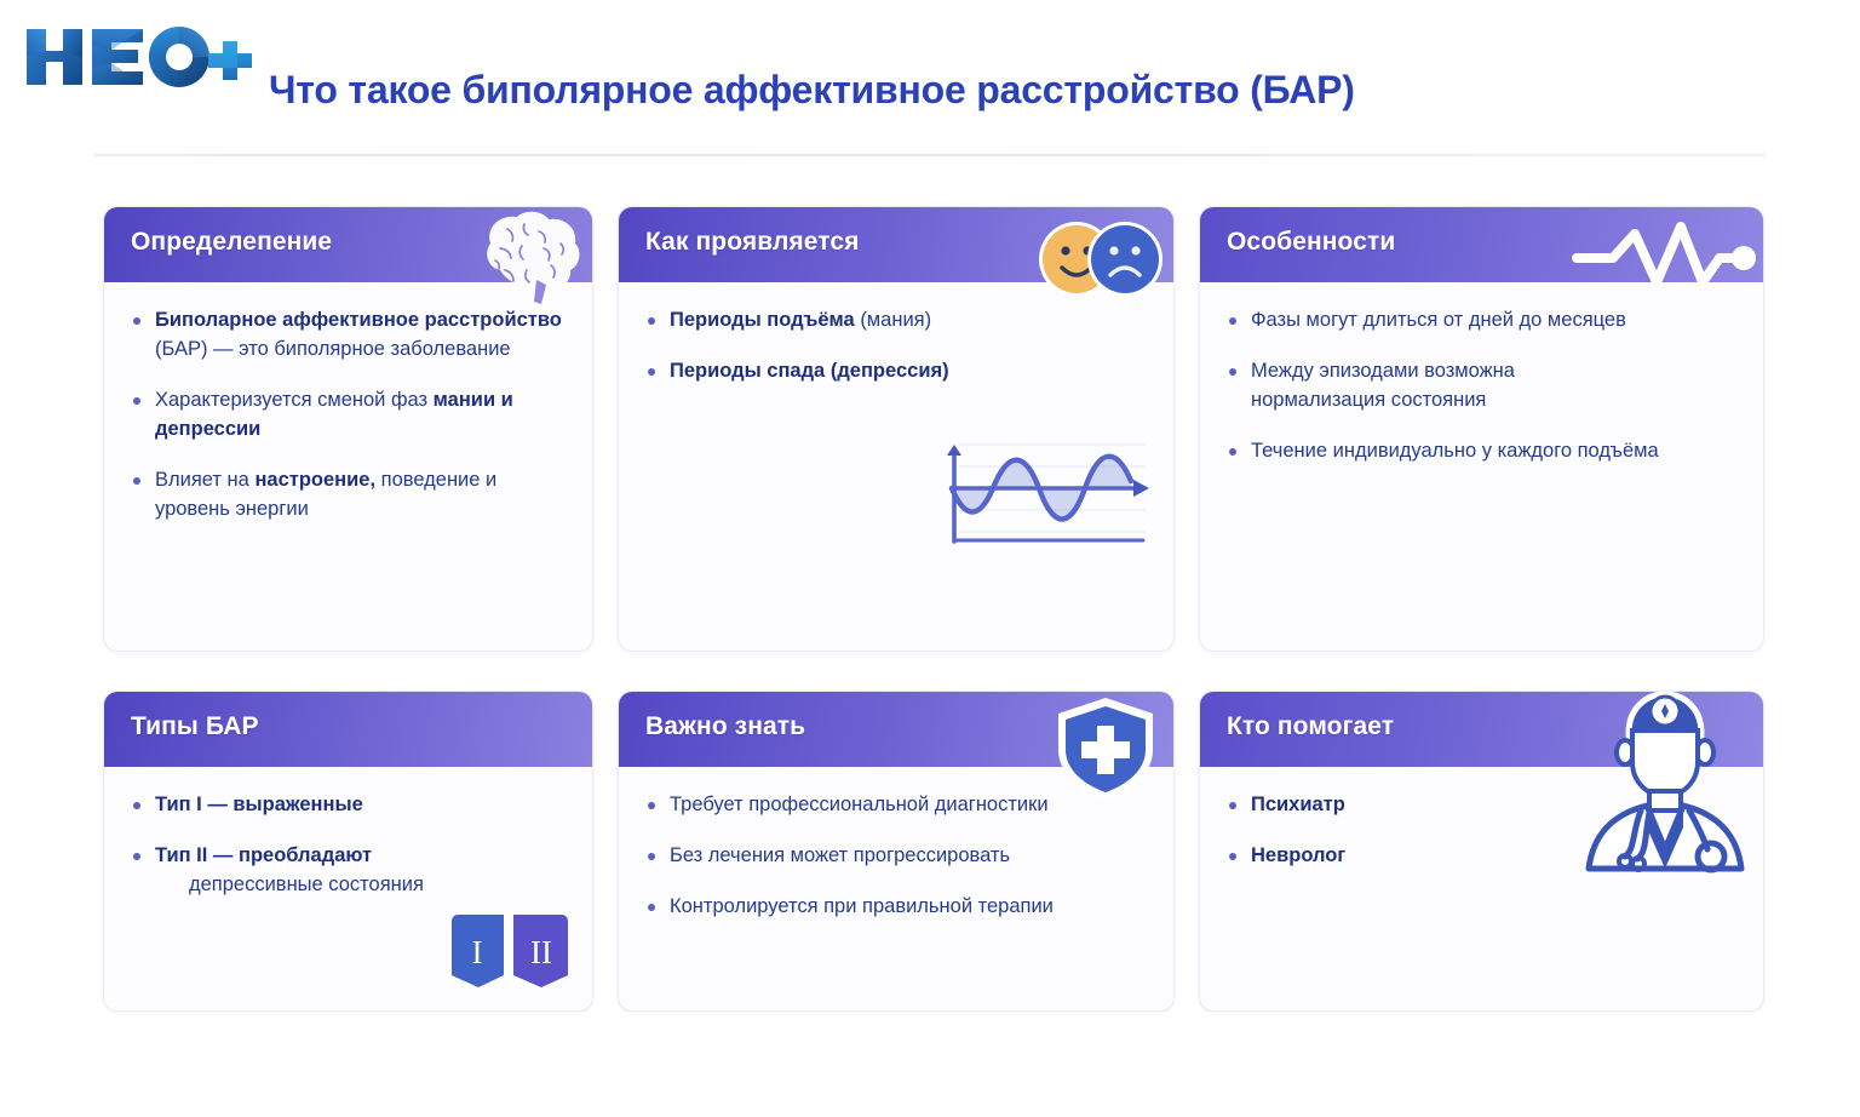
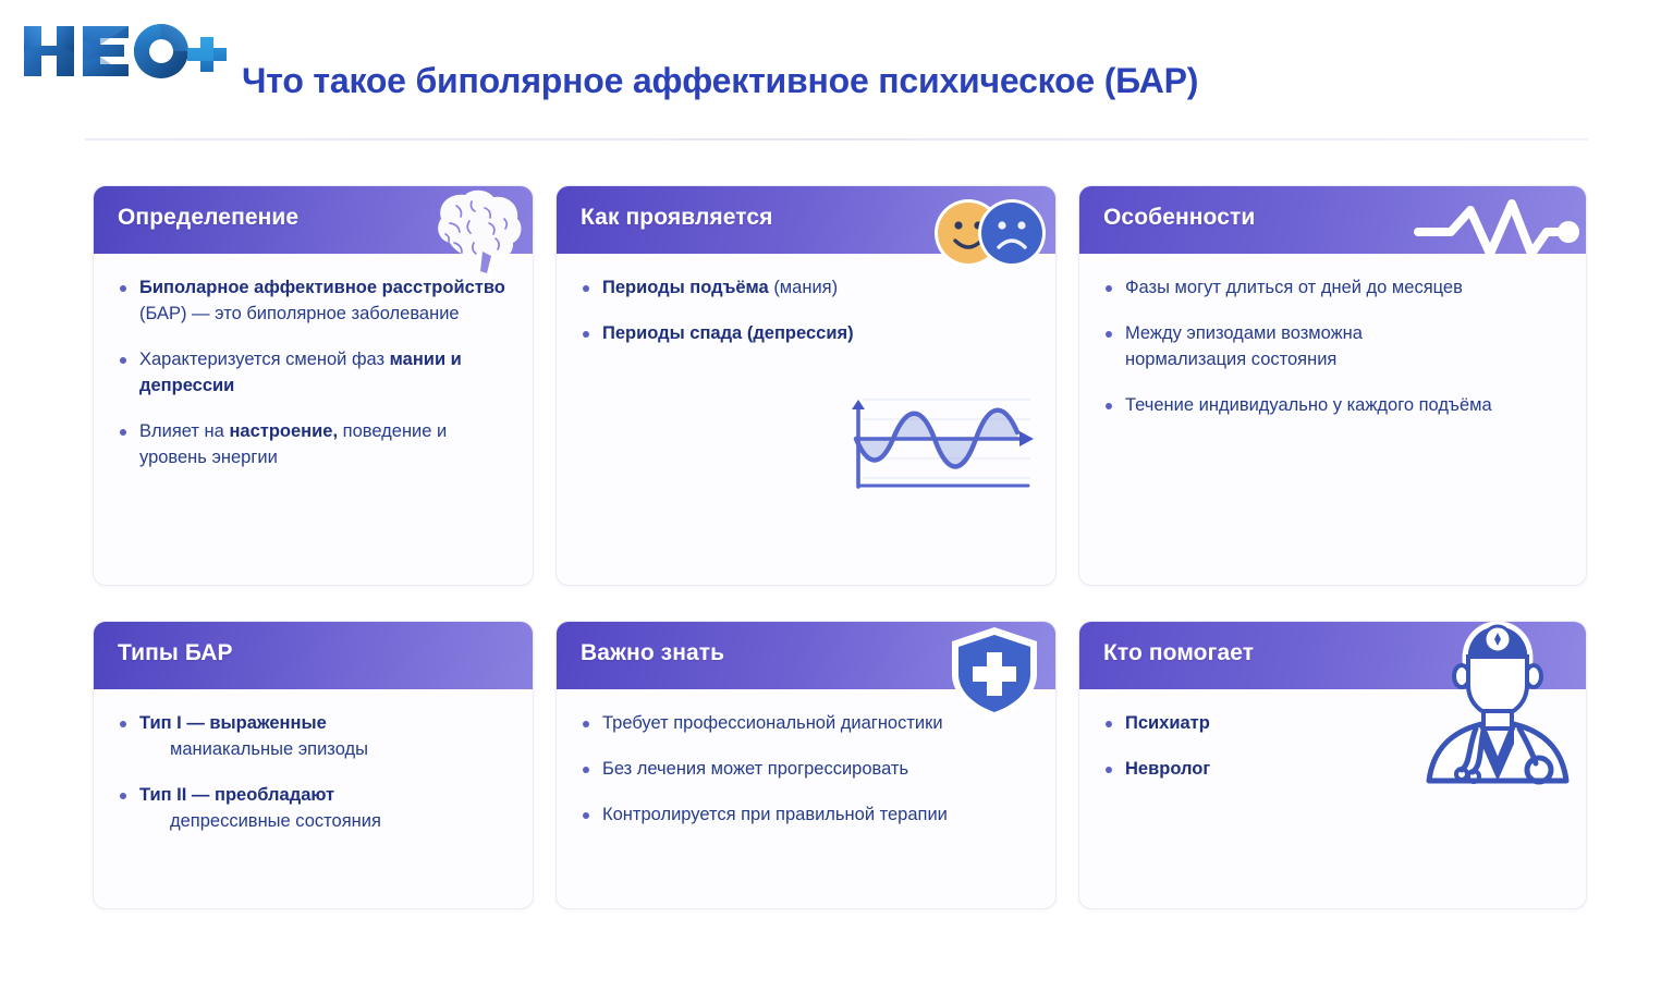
- Что такое биполярное аффективное расстройство (БАР)
+ Что такое биполярное аффективное психическое (БАР)
  Определепение
  Биполарное аффективное расстройство (БАР) — это биполярное заболевание
  Характеризуется сменой фаз мании и депрессии
  Влияет на настроение, поведение и уровень энергии
  Как проявляется
  Периоды подъёма (мания)
  Периоды спада (депрессия)
  Особенности
  Фазы могут длиться от дней до месяцев
  Между эпизодами возможна нормализация состояния
  Течение индивидуально у каждого подъёма
  Типы БАР
  Тип I — выраженные
+ маниакальные эпизоды
  Тип II — преобладают
  депрессивные состояния
- I
- II
  Важно знать
  Требует профессиональной диагностики
  Без лечения может прогрессировать
  Контролируется при правильной терапии
  Кто помогает
  Психиатр
  Невролог
